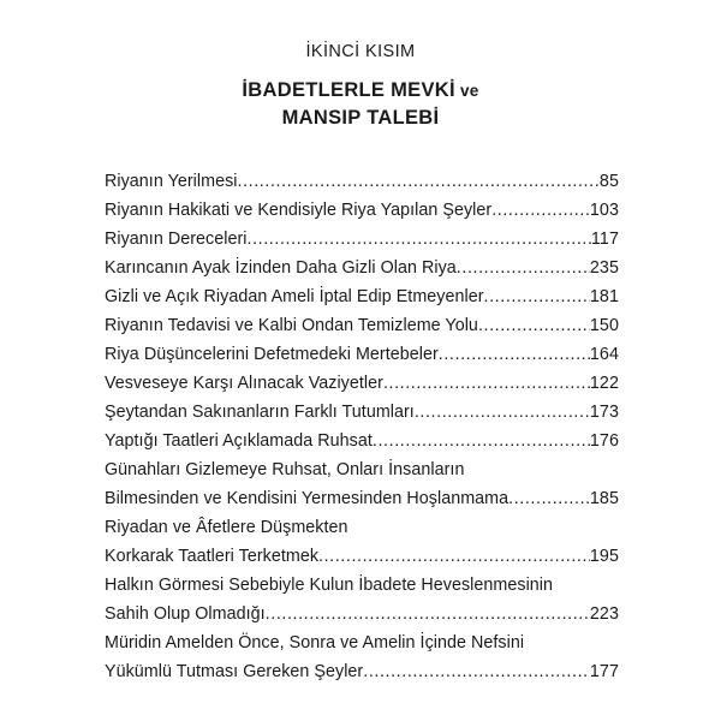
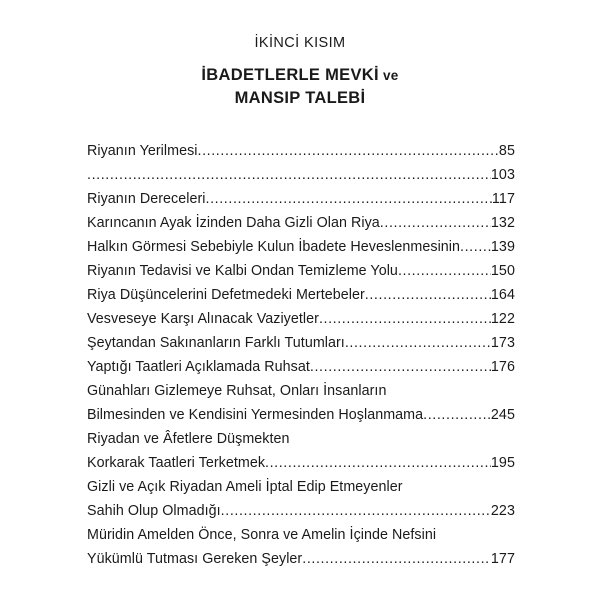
  İKİNCİ KISIM
  İBADETLERLE MEVKİ ve
  MANSIP TALEBİ
  Riyanın Yerilmesi
  85
- Riyanın Hakikati ve Kendisiyle Riya Yapılan Şeyler
  103
  Riyanın Dereceleri
  117
  Karıncanın Ayak İzinden Daha Gizli Olan Riya
- 235
+ 132
- Gizli ve Açık Riyadan Ameli İptal Edip Etmeyenler
+ Halkın Görmesi Sebebiyle Kulun İbadete Heveslenmesinin
- 181
+ 139
  Riyanın Tedavisi ve Kalbi Ondan Temizleme Yolu
  150
  Riya Düşüncelerini Defetmedeki Mertebeler
  164
  Vesveseye Karşı Alınacak Vaziyetler
  122
  Şeytandan Sakınanların Farklı Tutumları
  173
  Yaptığı Taatleri Açıklamada Ruhsat
  176
  Günahları Gizlemeye Ruhsat, Onları İnsanların
  Bilmesinden ve Kendisini Yermesinden Hoşlanmama
- 185
+ 245
  Riyadan ve Âfetlere Düşmekten
  Korkarak Taatleri Terketmek
  195
- Halkın Görmesi Sebebiyle Kulun İbadete Heveslenmesinin
+ Gizli ve Açık Riyadan Ameli İptal Edip Etmeyenler
  Sahih Olup Olmadığı
  223
  Müridin Amelden Önce, Sonra ve Amelin İçinde Nefsini
  Yükümlü Tutması Gereken Şeyler
  177
